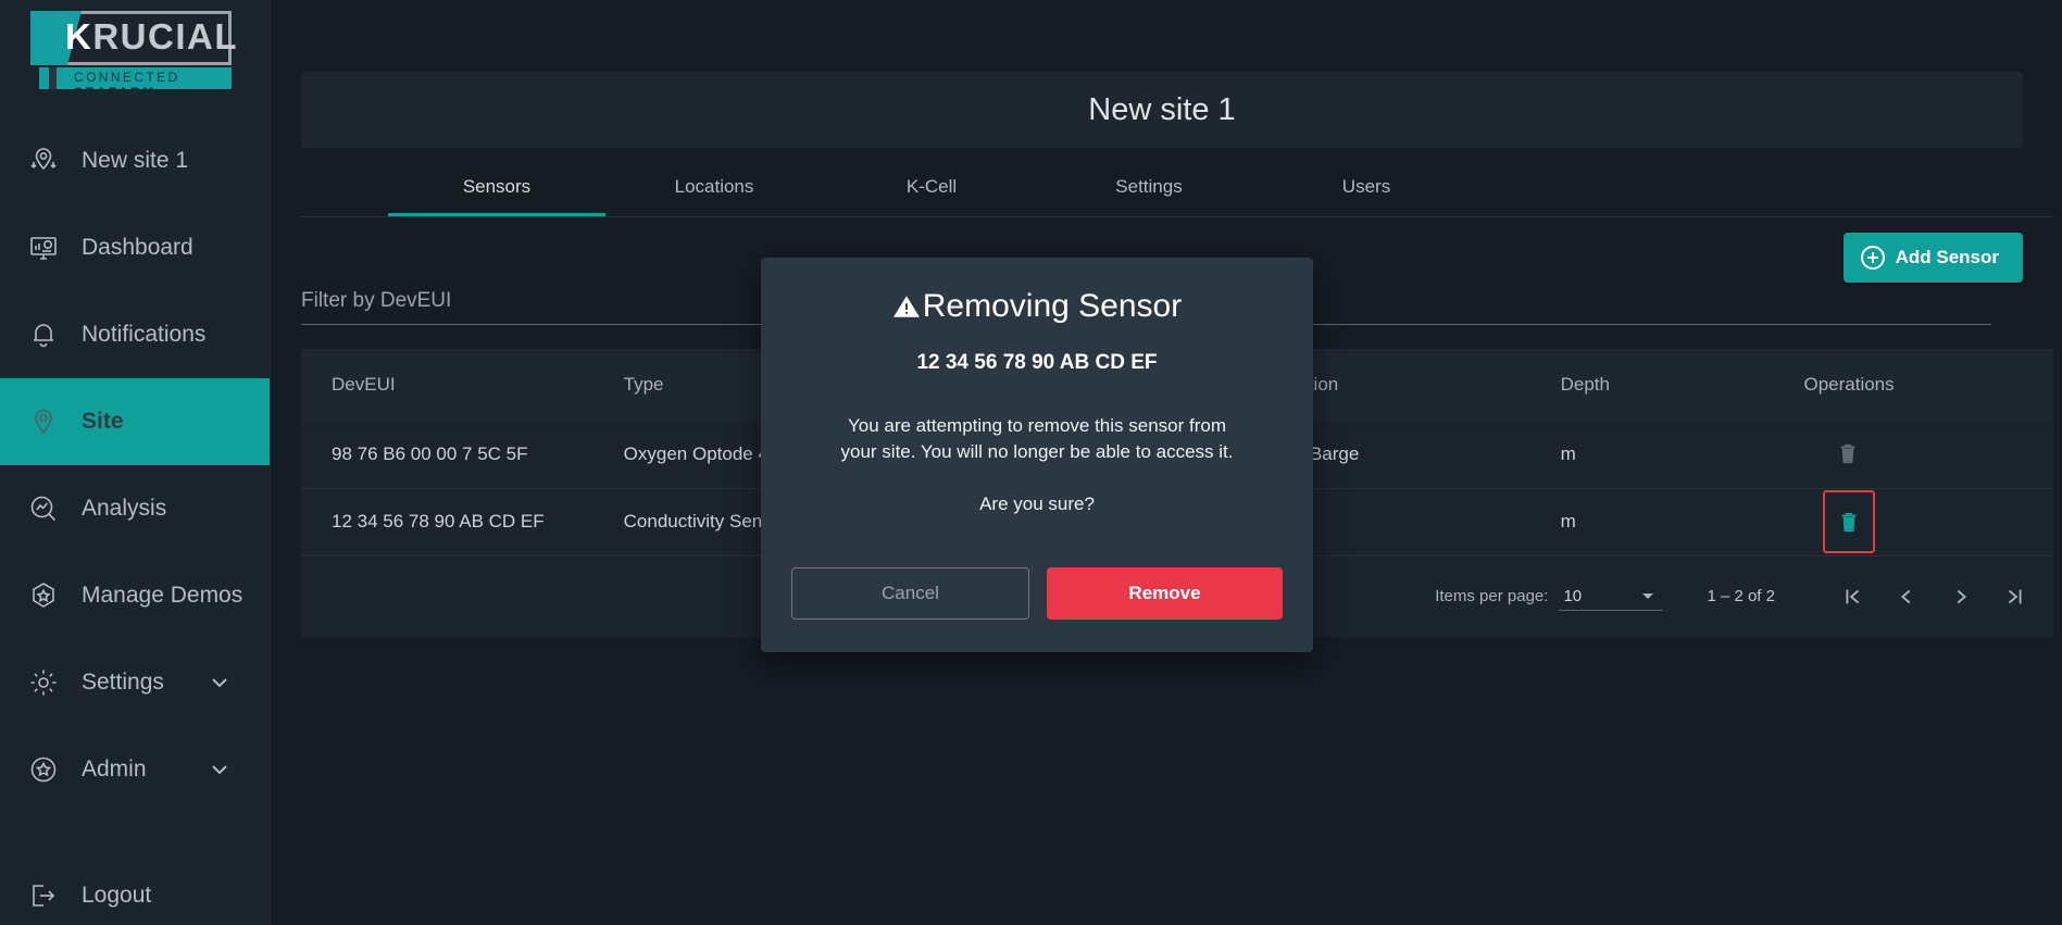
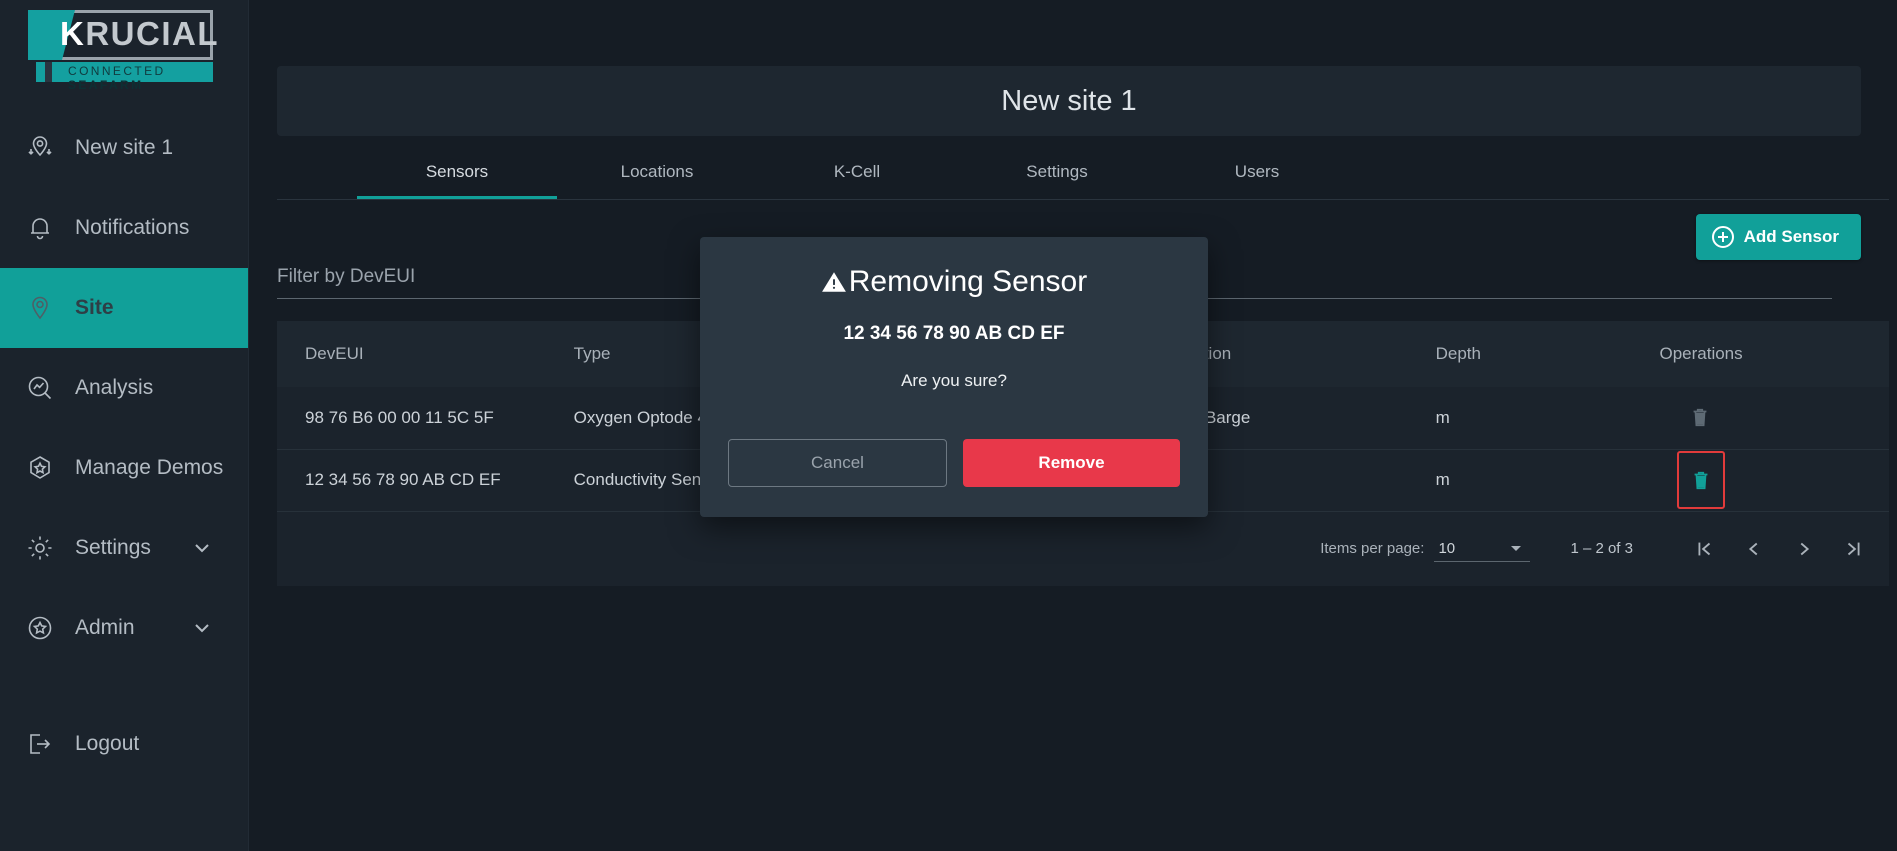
  KRUCIAL
  CONNECTED SEAFARM
  New site 1
- Dashboard
  Notifications
  Site
  Analysis
  Manage Demos
  Settings
  Admin
  Logout
  New site 1
  Sensors
  Locations
  K-Cell
  Settings
  Users
  Add Sensor
  Filter by DevEUI
  DevEUI	Type		ion	Depth	Operations
- 98 76 B6 00 00 7 5C 5F	Oxygen Optode		Barge	m
+ 98 76 B6 00 00 11 5C 5F	Oxygen Optode		Barge	m
  12 34 56 78 90 AB CD EF	Conductivity Sen			m
  Items per page:
  10
- 1 – 2 of 2
+ 1 – 2 of 3
  Removing Sensor
  12 34 56 78 90 AB CD EF
- You are attempting to remove this sensor from
- your site. You will no longer be able to access it.
  Are you sure?
  Cancel
  Remove
